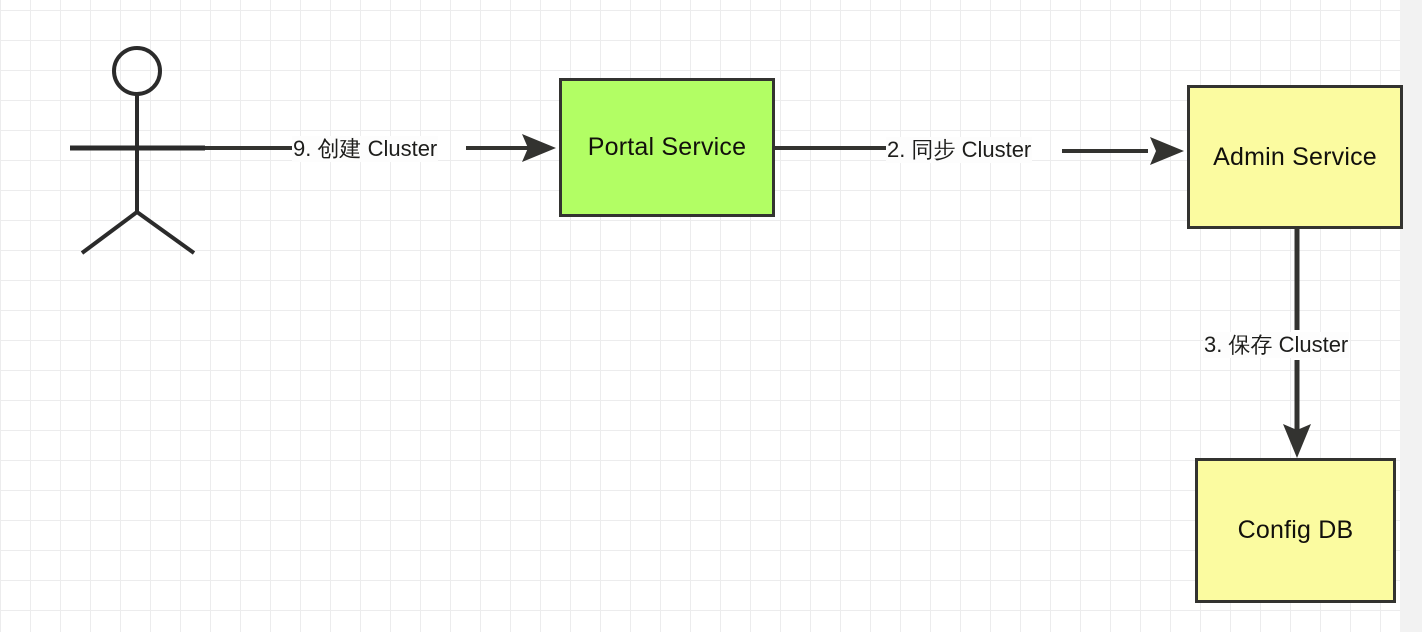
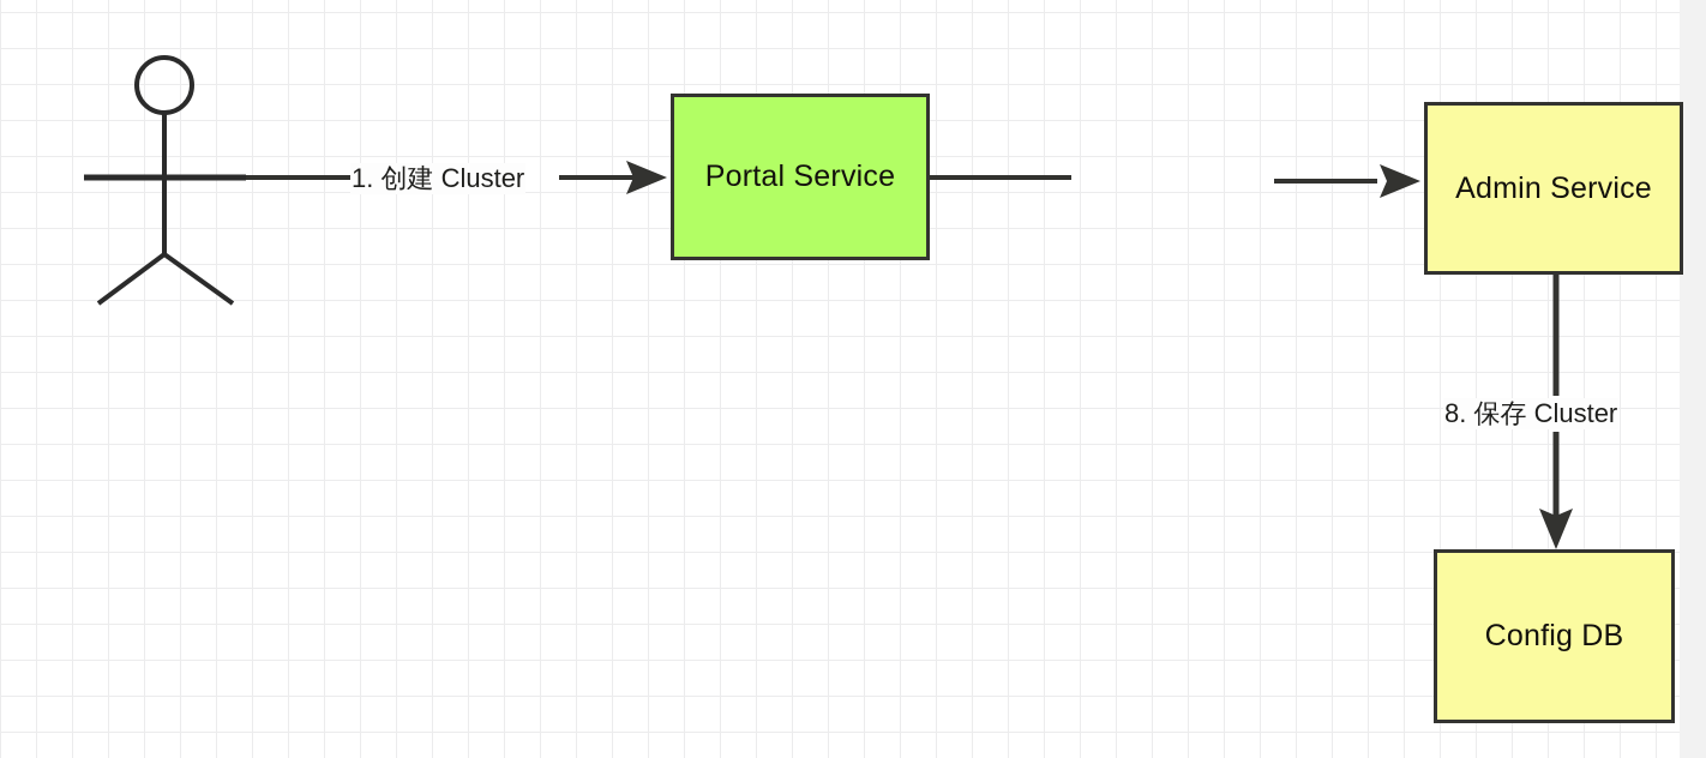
  Portal Service
  Admin Service
  Config DB
- 9. 创建 Cluster
+ 1. 创建 Cluster
- 2. 同步 Cluster
- 3. 保存 Cluster
+ 8. 保存 Cluster
